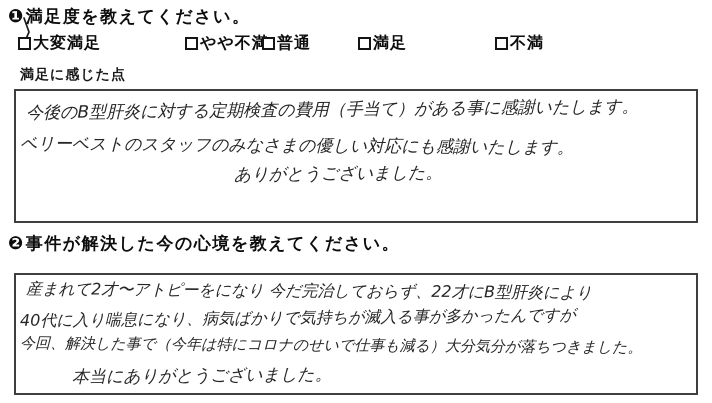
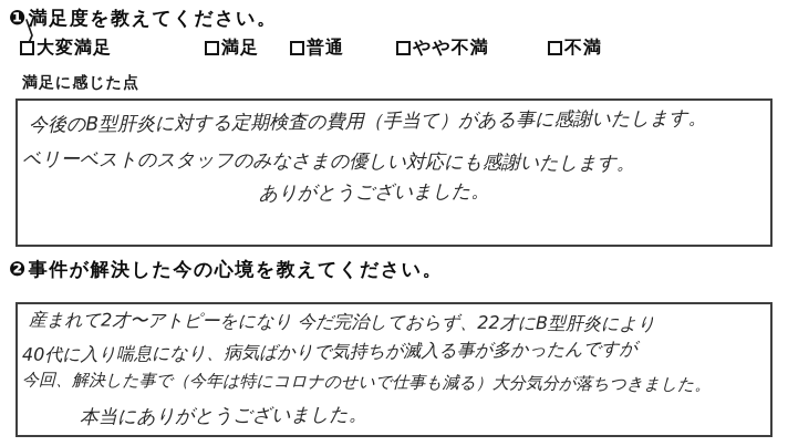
  ❶満足度を教えてください。
  大変満足
- やや不満
+ 満足
  普通
- 満足
+ やや不満
  不満
  満足に感じた点
  今後のB型肝炎に対する定期検査の費用（手当て）がある事に感謝いたします。
  ベリーベストのスタッフのみなさまの優しい対応にも感謝いたします。
  ありがとうございました。
  ❷事件が解決した今の心境を教えてください。
  産まれて2才〜アトピーをになり 今だ完治しておらず、22才にB型肝炎により
  40代に入り喘息になり、病気ばかりで気持ちが滅入る事が多かったんですが
  今回、解決した事で（今年は特にコロナのせいで仕事も減る）大分気分が落ちつきました。
  本当にありがとうございました。
